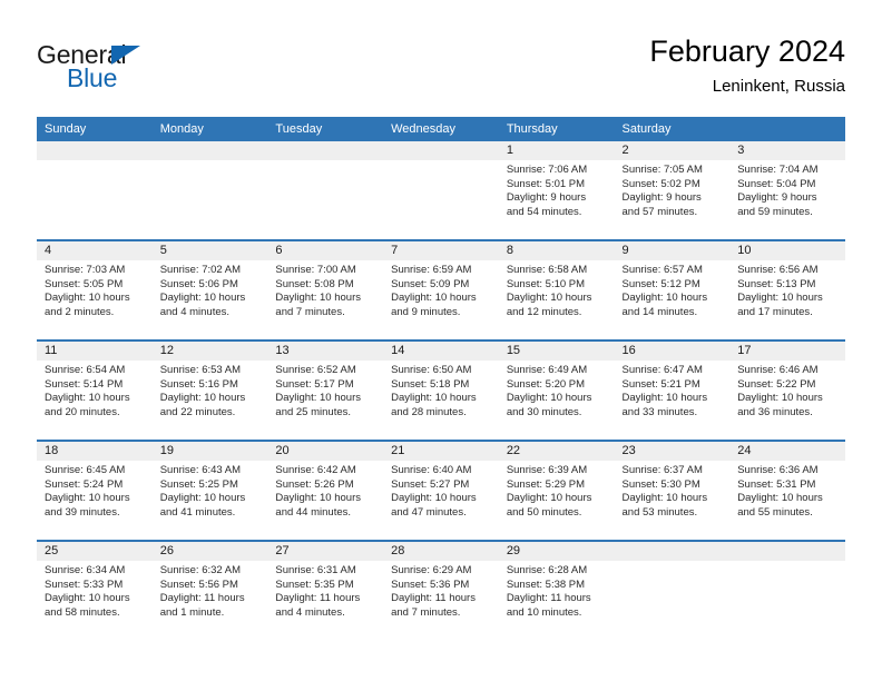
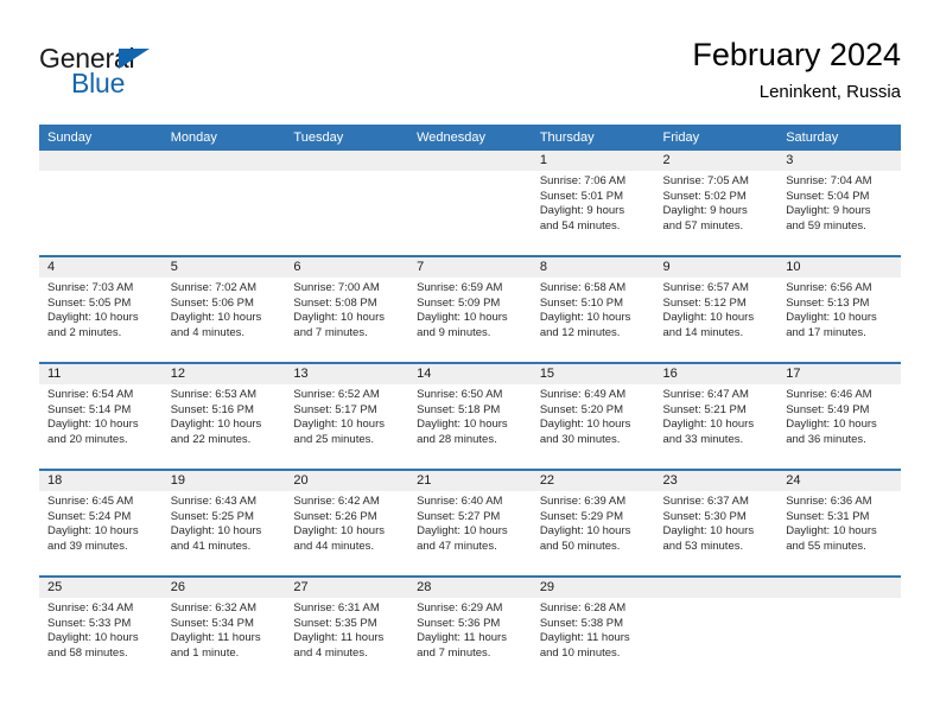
  General
  Blue
  February 2024
  Leninkent, Russia
  Sunday
  Monday
  Tuesday
  Wednesday
  Thursday
+ Friday
  Saturday
  1
  Sunrise: 7:06 AM
  Sunset: 5:01 PM
  Daylight: 9 hours
  and 54 minutes.
  2
  Sunrise: 7:05 AM
  Sunset: 5:02 PM
  Daylight: 9 hours
  and 57 minutes.
  3
  Sunrise: 7:04 AM
  Sunset: 5:04 PM
  Daylight: 9 hours
  and 59 minutes.
  4
  Sunrise: 7:03 AM
  Sunset: 5:05 PM
  Daylight: 10 hours
  and 2 minutes.
  5
  Sunrise: 7:02 AM
  Sunset: 5:06 PM
  Daylight: 10 hours
  and 4 minutes.
  6
  Sunrise: 7:00 AM
  Sunset: 5:08 PM
  Daylight: 10 hours
  and 7 minutes.
  7
  Sunrise: 6:59 AM
  Sunset: 5:09 PM
  Daylight: 10 hours
  and 9 minutes.
  8
  Sunrise: 6:58 AM
  Sunset: 5:10 PM
  Daylight: 10 hours
  and 12 minutes.
  9
  Sunrise: 6:57 AM
  Sunset: 5:12 PM
  Daylight: 10 hours
  and 14 minutes.
  10
  Sunrise: 6:56 AM
  Sunset: 5:13 PM
  Daylight: 10 hours
  and 17 minutes.
  11
  Sunrise: 6:54 AM
  Sunset: 5:14 PM
  Daylight: 10 hours
  and 20 minutes.
  12
  Sunrise: 6:53 AM
  Sunset: 5:16 PM
  Daylight: 10 hours
  and 22 minutes.
  13
  Sunrise: 6:52 AM
  Sunset: 5:17 PM
  Daylight: 10 hours
  and 25 minutes.
  14
  Sunrise: 6:50 AM
  Sunset: 5:18 PM
  Daylight: 10 hours
  and 28 minutes.
  15
  Sunrise: 6:49 AM
  Sunset: 5:20 PM
  Daylight: 10 hours
  and 30 minutes.
  16
  Sunrise: 6:47 AM
  Sunset: 5:21 PM
  Daylight: 10 hours
  and 33 minutes.
  17
  Sunrise: 6:46 AM
- Sunset: 5:22 PM
+ Sunset: 5:49 PM
  Daylight: 10 hours
  and 36 minutes.
  18
  Sunrise: 6:45 AM
  Sunset: 5:24 PM
  Daylight: 10 hours
  and 39 minutes.
  19
  Sunrise: 6:43 AM
  Sunset: 5:25 PM
  Daylight: 10 hours
  and 41 minutes.
  20
  Sunrise: 6:42 AM
  Sunset: 5:26 PM
  Daylight: 10 hours
  and 44 minutes.
  21
  Sunrise: 6:40 AM
  Sunset: 5:27 PM
  Daylight: 10 hours
  and 47 minutes.
  22
  Sunrise: 6:39 AM
  Sunset: 5:29 PM
  Daylight: 10 hours
  and 50 minutes.
  23
  Sunrise: 6:37 AM
  Sunset: 5:30 PM
  Daylight: 10 hours
  and 53 minutes.
  24
  Sunrise: 6:36 AM
  Sunset: 5:31 PM
  Daylight: 10 hours
  and 55 minutes.
  25
  Sunrise: 6:34 AM
  Sunset: 5:33 PM
  Daylight: 10 hours
  and 58 minutes.
  26
  Sunrise: 6:32 AM
- Sunset: 5:56 PM
+ Sunset: 5:34 PM
  Daylight: 11 hours
  and 1 minute.
  27
  Sunrise: 6:31 AM
  Sunset: 5:35 PM
  Daylight: 11 hours
  and 4 minutes.
  28
  Sunrise: 6:29 AM
  Sunset: 5:36 PM
  Daylight: 11 hours
  and 7 minutes.
  29
  Sunrise: 6:28 AM
  Sunset: 5:38 PM
  Daylight: 11 hours
  and 10 minutes.
